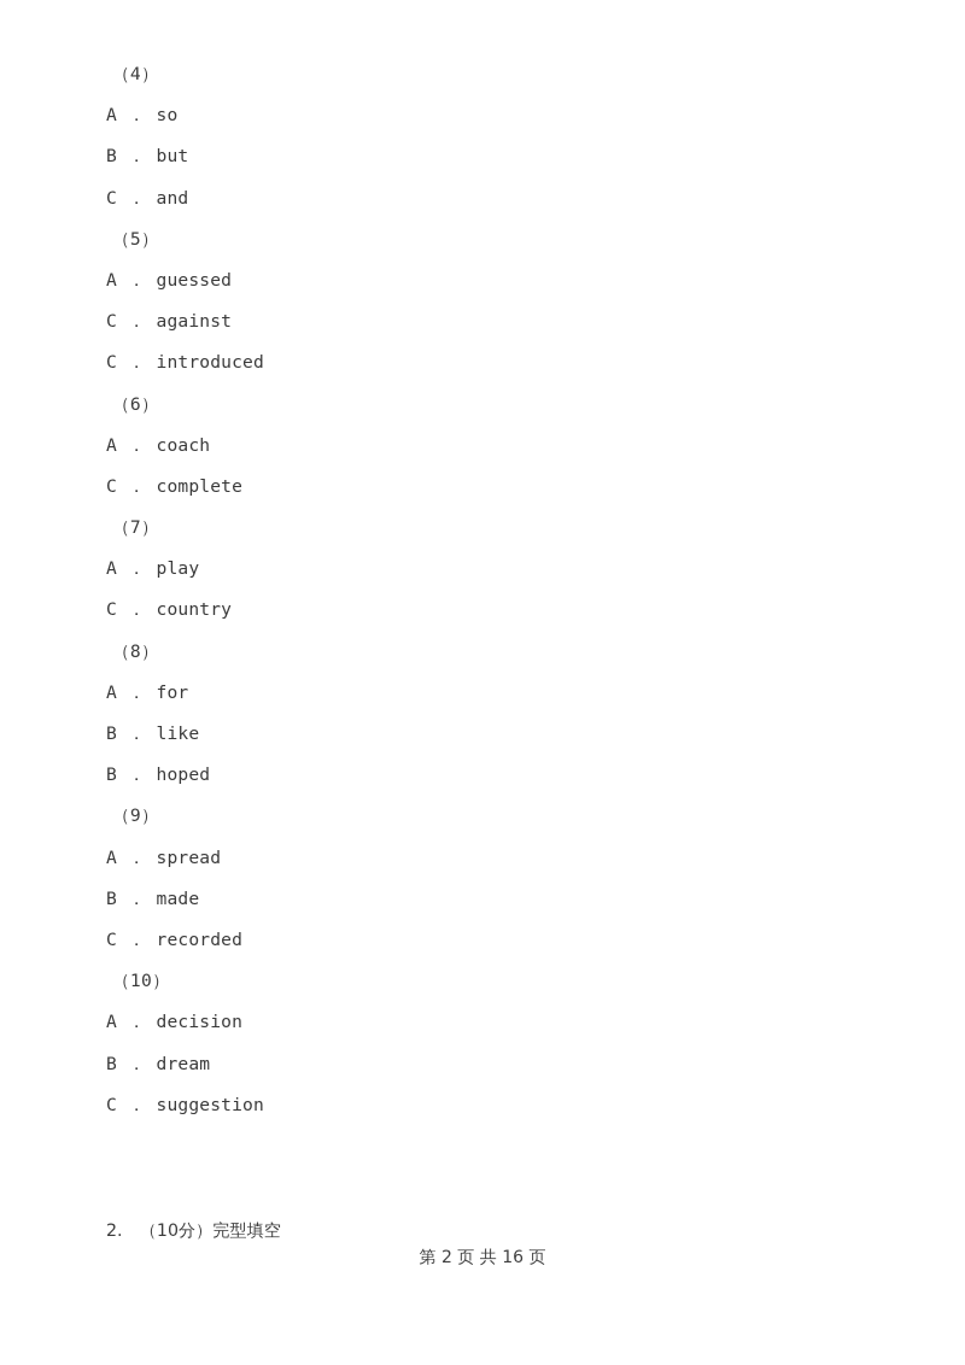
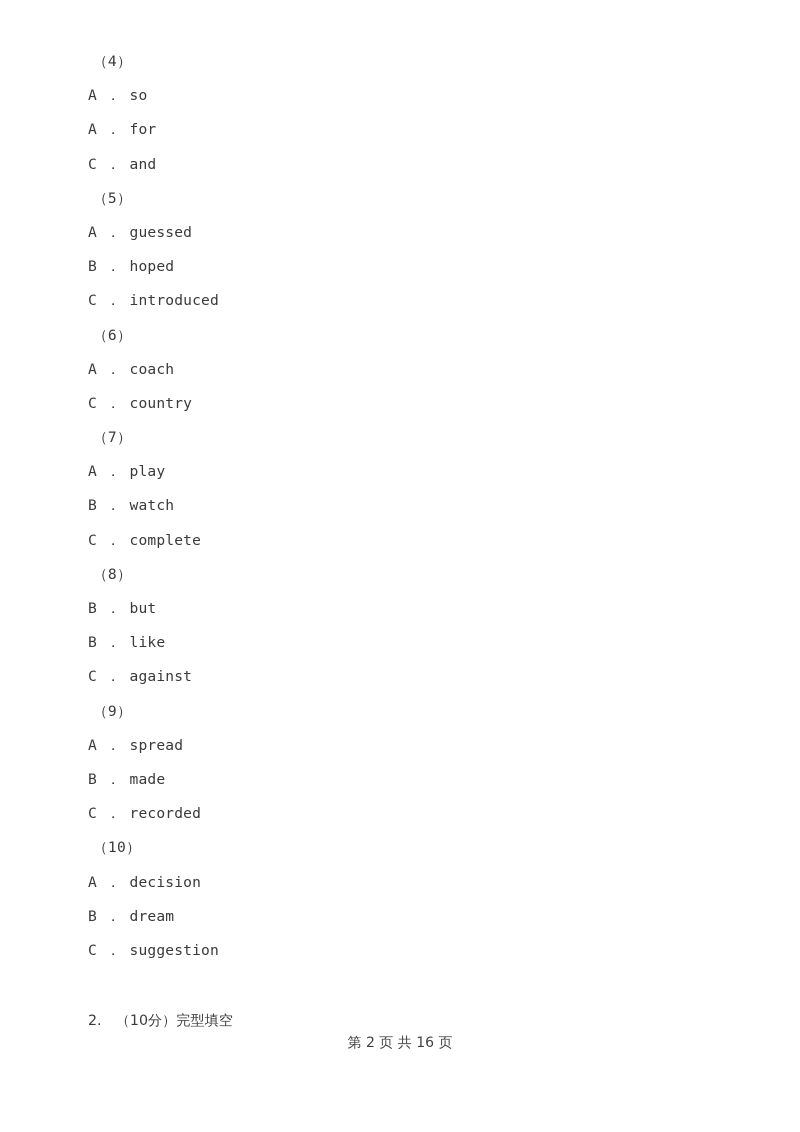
  （4）
  A ． so
- B ． but
+ A ． for
  C ． and
  （5）
  A ． guessed
- C ． against
+ B ． hoped
  C ． introduced
  （6）
  A ． coach
- C ． complete
+ C ． country
  （7）
  A ． play
+ B ． watch
- C ． country
+ C ． complete
  （8）
- A ． for
+ B ． but
  B ． like
- B ． hoped
+ C ． against
  （9）
  A ． spread
  B ． made
  C ． recorded
  （10）
  A ． decision
  B ． dream
  C ． suggestion
  2. （10分）完型填空
  第 2 页 共 16 页
